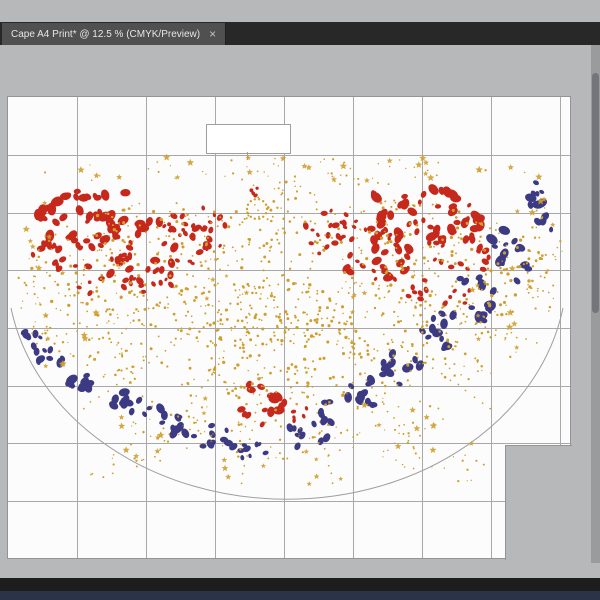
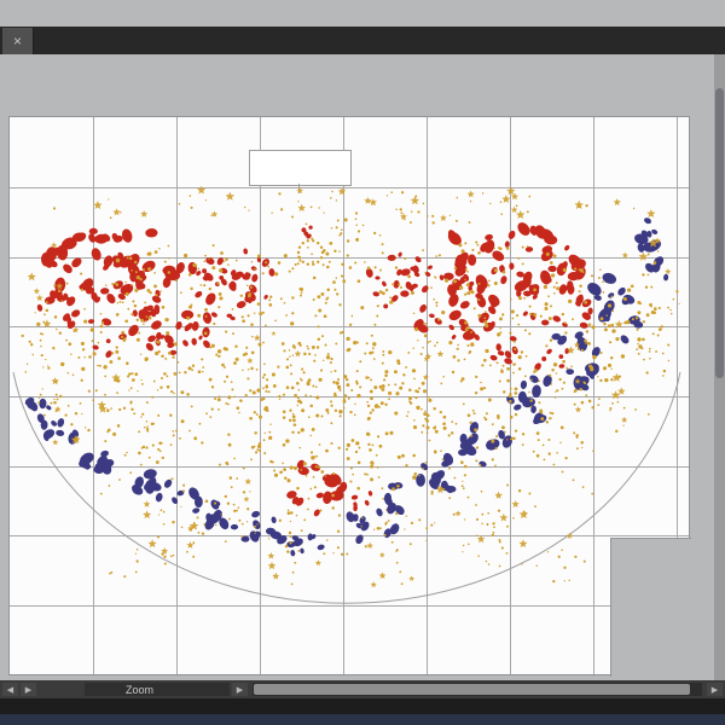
- Cape A4 Print* @ 12.5 % (CMYK/Preview)
  ×
+ Zoom
